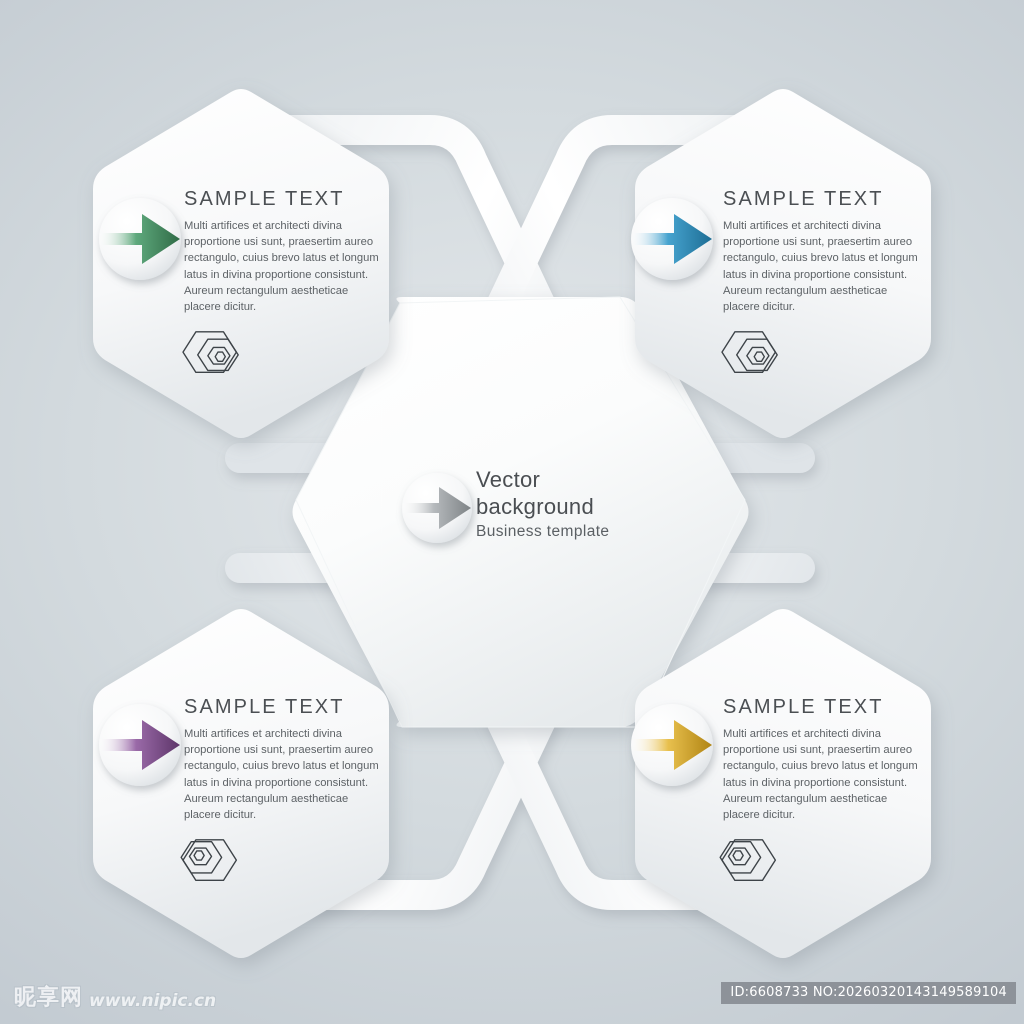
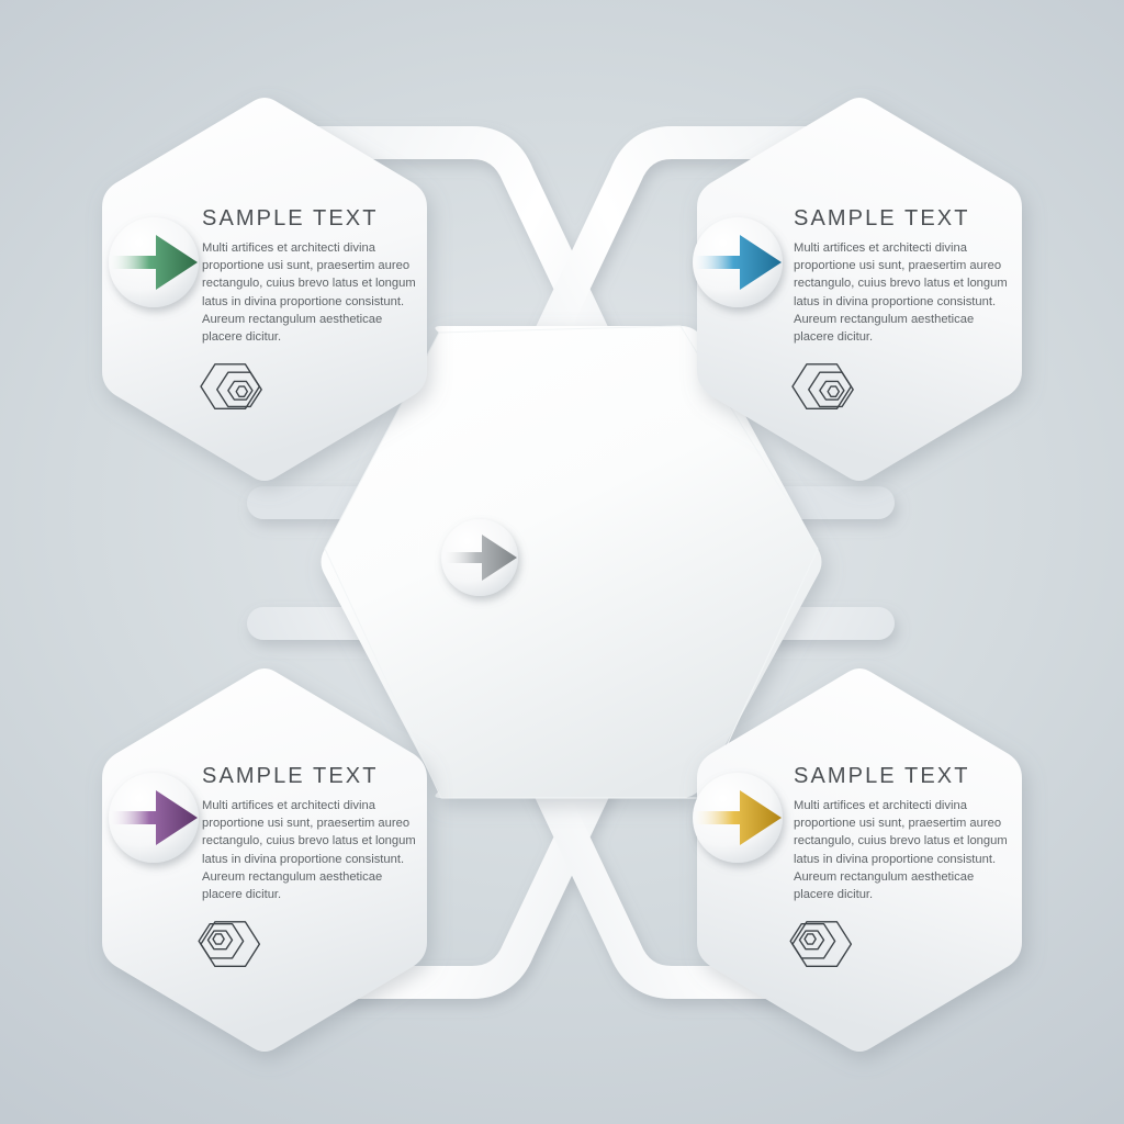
  SAMPLE TEXT
  Multi artifices et architecti divina proportione usi sunt, praesertim aureo rectangulo, cuius brevo latus et longum latus in divina proportione consistunt. Aureum rectangulum aestheticae placere dicitur.
  SAMPLE TEXT
  Multi artifices et architecti divina proportione usi sunt, praesertim aureo rectangulo, cuius brevo latus et longum latus in divina proportione consistunt. Aureum rectangulum aestheticae placere dicitur.
  SAMPLE TEXT
  Multi artifices et architecti divina proportione usi sunt, praesertim aureo rectangulo, cuius brevo latus et longum latus in divina proportione consistunt. Aureum rectangulum aestheticae placere dicitur.
  SAMPLE TEXT
  Multi artifices et architecti divina proportione usi sunt, praesertim aureo rectangulo, cuius brevo latus et longum latus in divina proportione consistunt. Aureum rectangulum aestheticae placere dicitur.
- Vector
- background
- Business template
- 昵享网
- www.nipic.cn
- ID:6608733 NO:20260320143149589104
